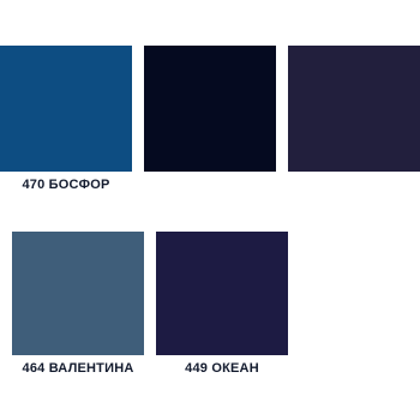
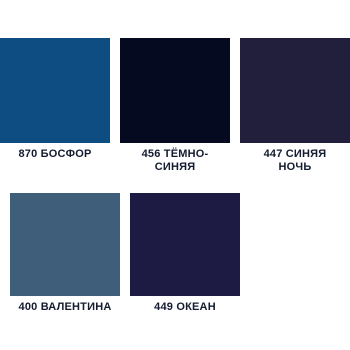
- 470 БОСФОР
+ 870 БОСФОР
+ 456 ТЁМНО-
+ СИНЯЯ
+ 447 СИНЯЯ
+ НОЧЬ
- 464 ВАЛЕНТИНА
+ 400 ВАЛЕНТИНА
  449 ОКЕАН
